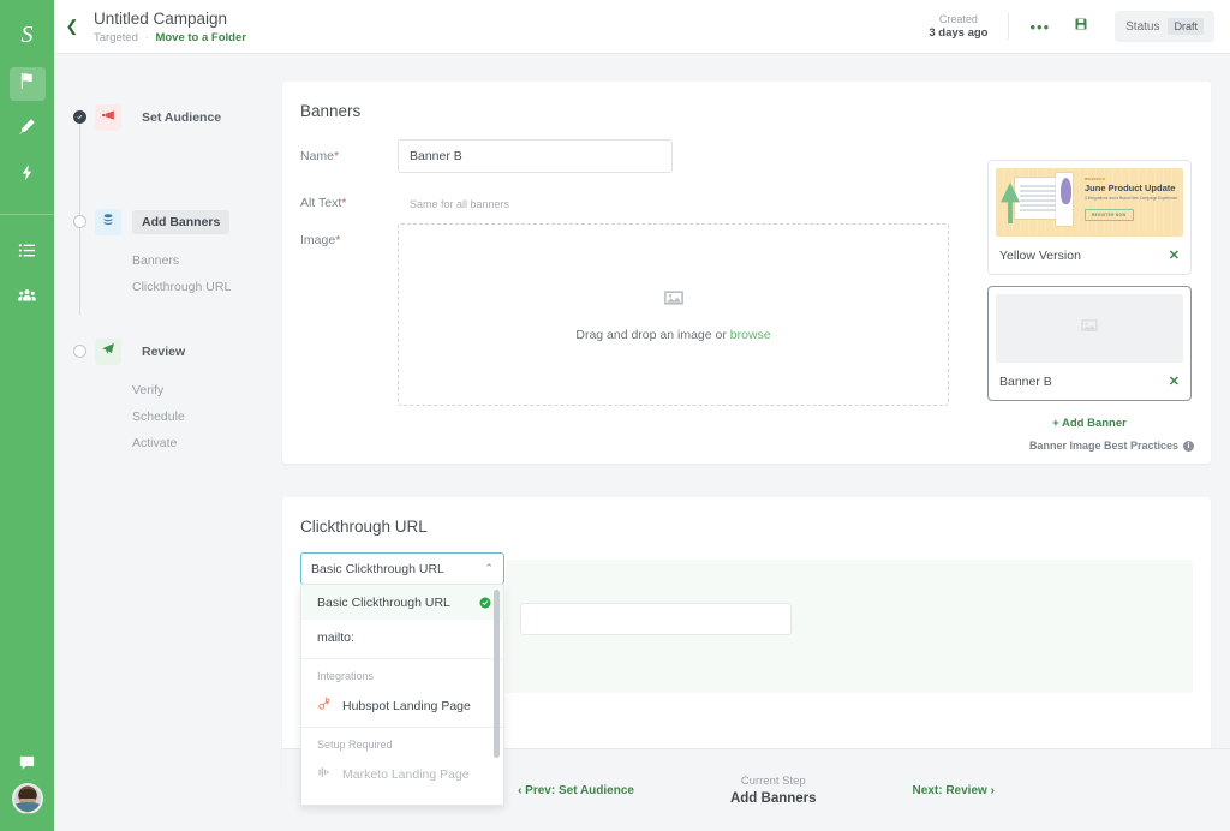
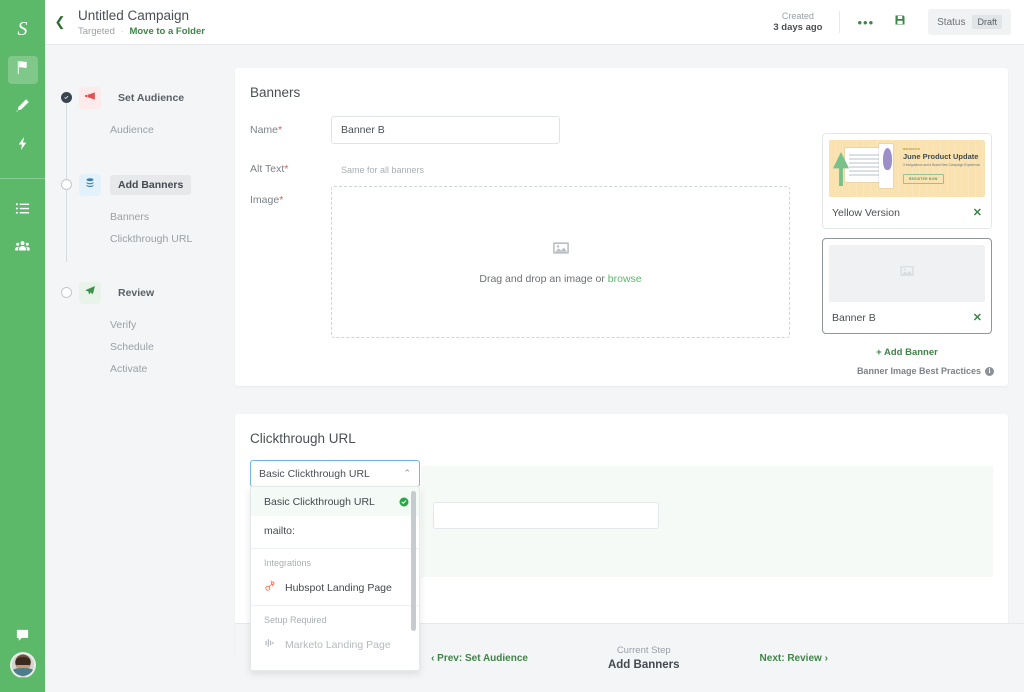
  S
  ❮
  Untitled Campaign
  Targeted · Move to a Folder
  Created
  3 days ago
  •••
  Status
  Draft
  Set Audience
+ Audience
  Add Banners
  Banners
  Clickthrough URL
  Review
  Verify
  Schedule
  Activate
  Banners
  Name*
  Banner B
  Alt Text*
  Same for all banners
  Image*
  Drag and drop an image or browse
  Banner Image Best Practices
  i
  June Product Update
  Yellow Version
  ✕
  Banner B
  ✕
  + Add Banner
  Clickthrough URL
  Basic Clickthrough URL
  ⌃
  Basic Clickthrough URL
  mailto:
  Integrations
  Hubspot Landing Page
  Setup Required
  Marketo Landing Page
  ‹ Prev: Set Audience
  Current Step
  Add Banners
  Next: Review ›
